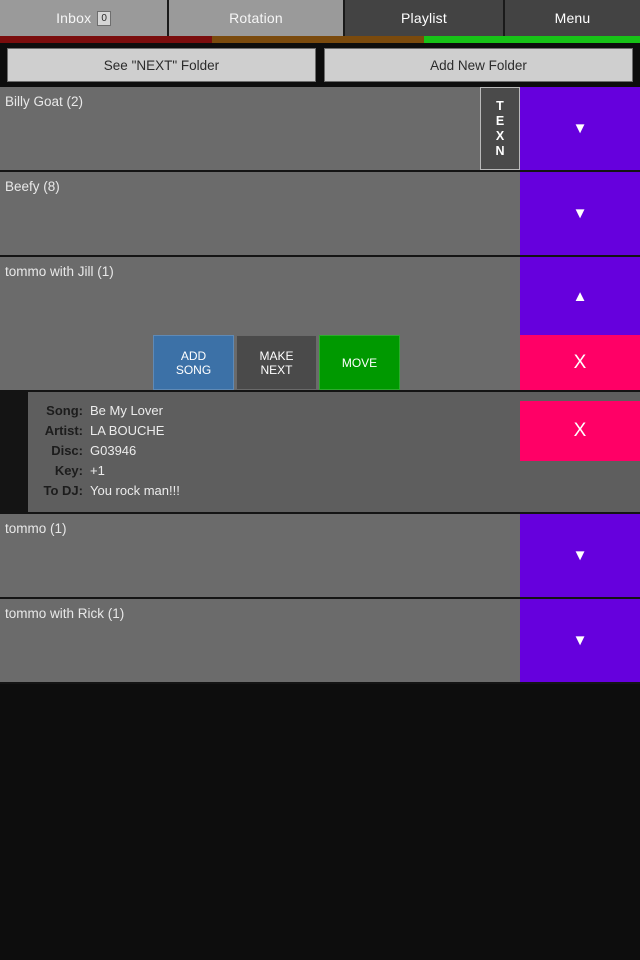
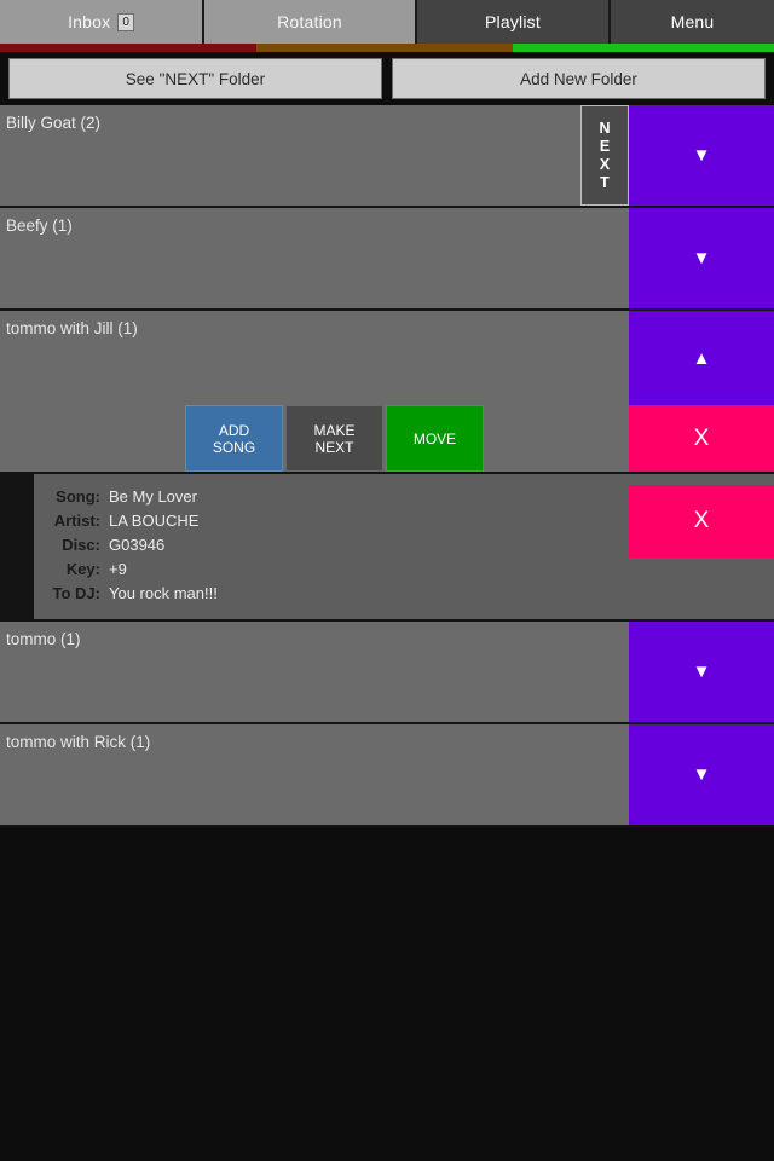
  Inbox
  0
  Rotation
  Playlist
  Menu
  See "NEXT" Folder
  Add New Folder
  Billy Goat (2)
- T
+ N
  E
  X
- N
+ T
  ▼
- Beefy (8)
+ Beefy (1)
  ▼
  tommo with Jill (1)
  ADD
  SONG
  MAKE
  NEXT
  MOVE
  ▲
  X
  Song:
  Be My Lover
  Artist:
  LA BOUCHE
  Disc:
  G03946
  Key:
- +1
+ +9
  To DJ:
  You rock man!!!
  X
  tommo (1)
  ▼
  tommo with Rick (1)
  ▼
